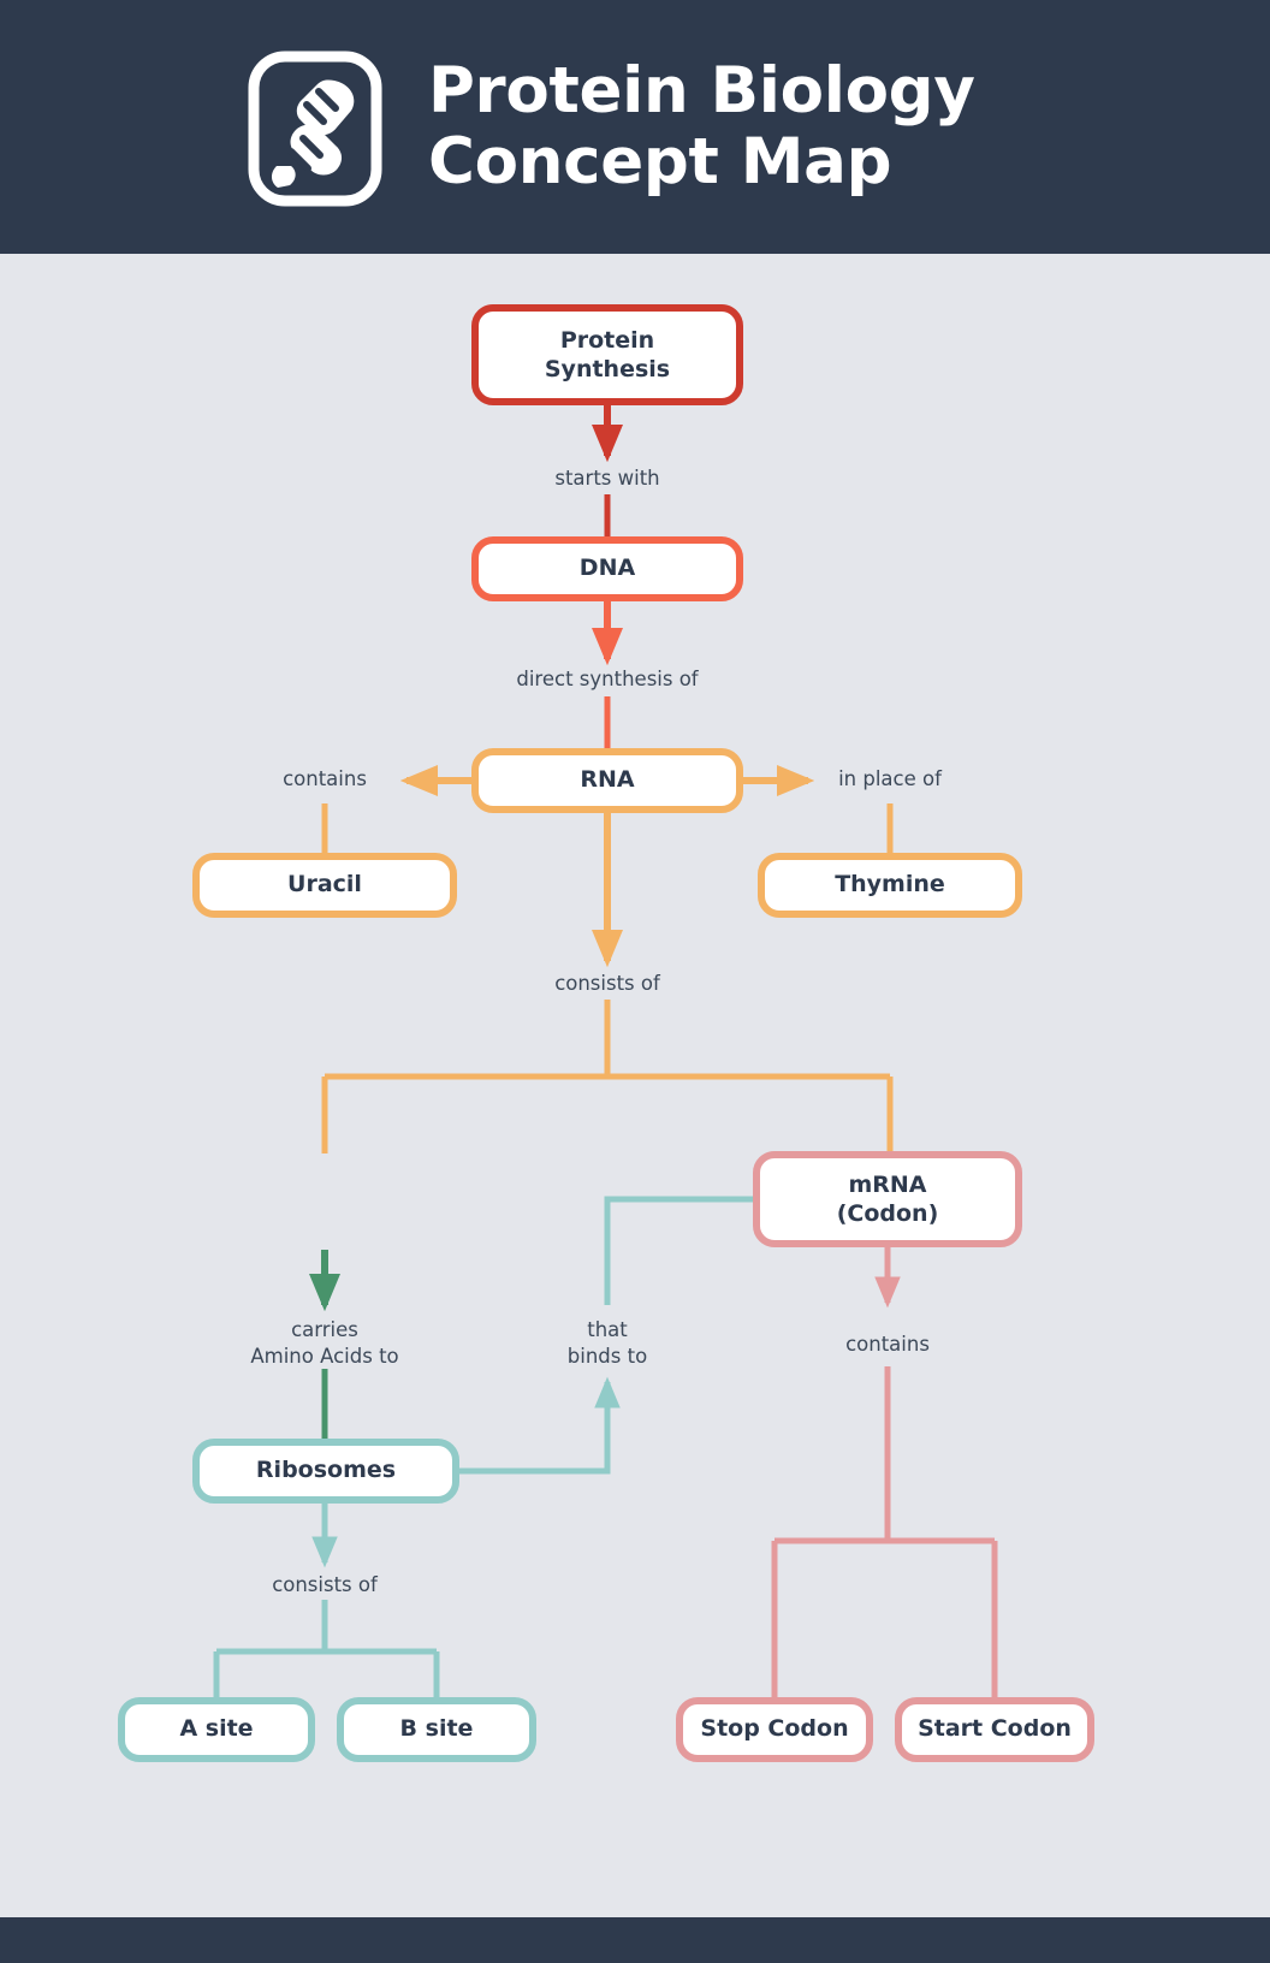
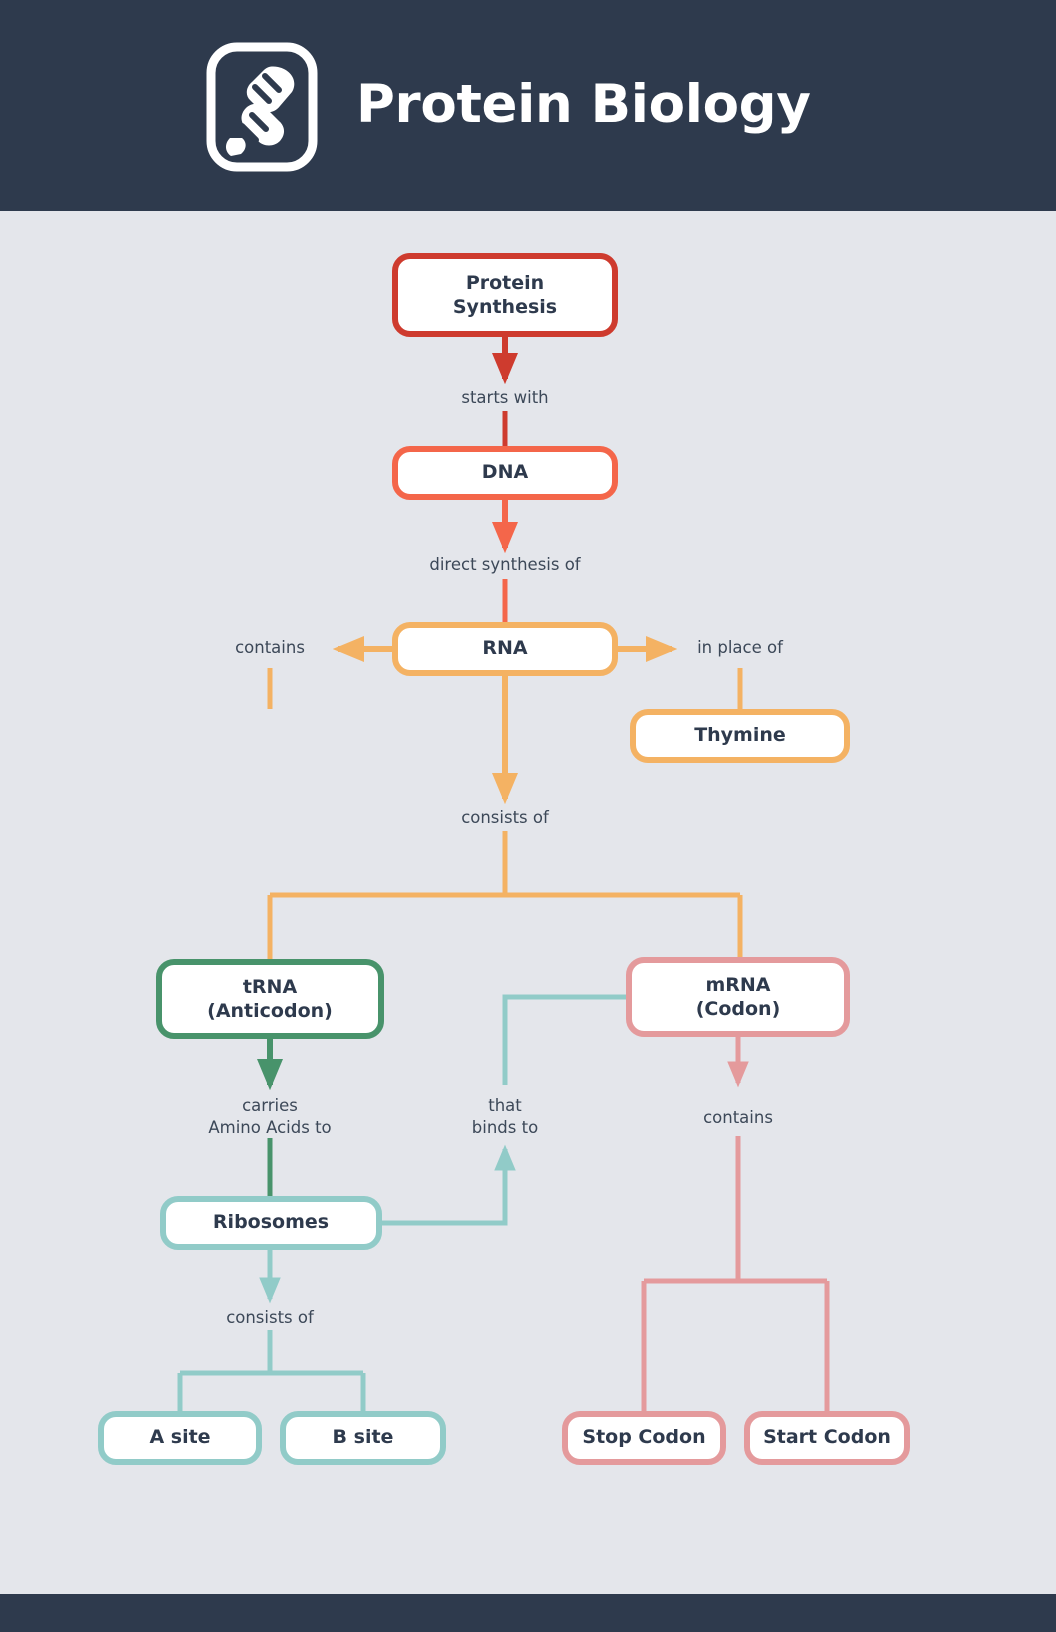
  Protein Biology
- Concept Map
  Protein
  Synthesis
  DNA
  RNA
- Uracil
  Thymine
+ tRNA
+ (Anticodon)
  mRNA
  (Codon)
  Ribosomes
  A site
  B site
  Stop Codon
  Start Codon
  starts with
  direct synthesis of
  contains
  in place of
  consists of
  carries
  Amino Acids to
  that
  binds to
  contains
  consists of
